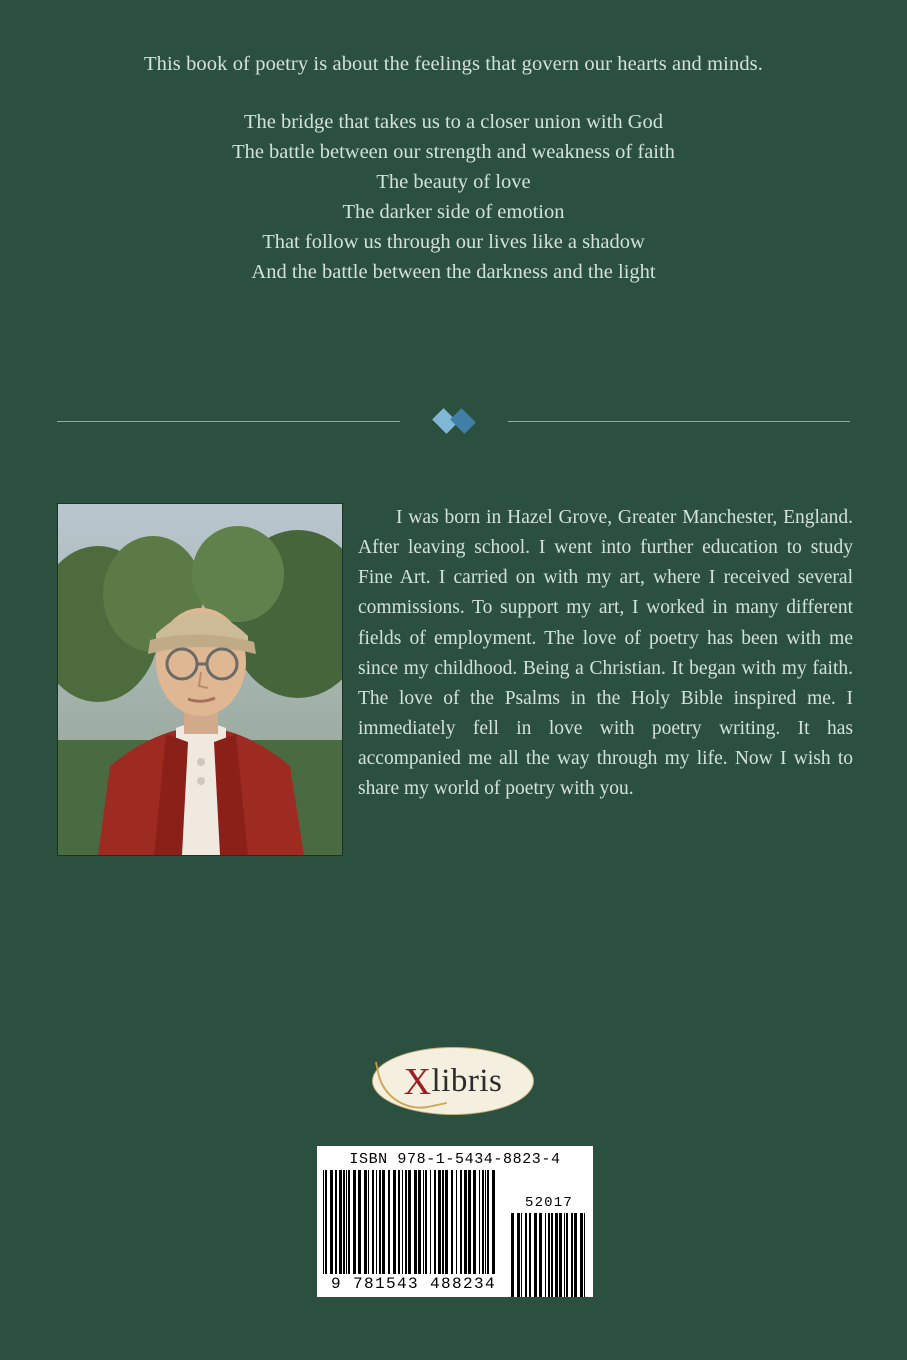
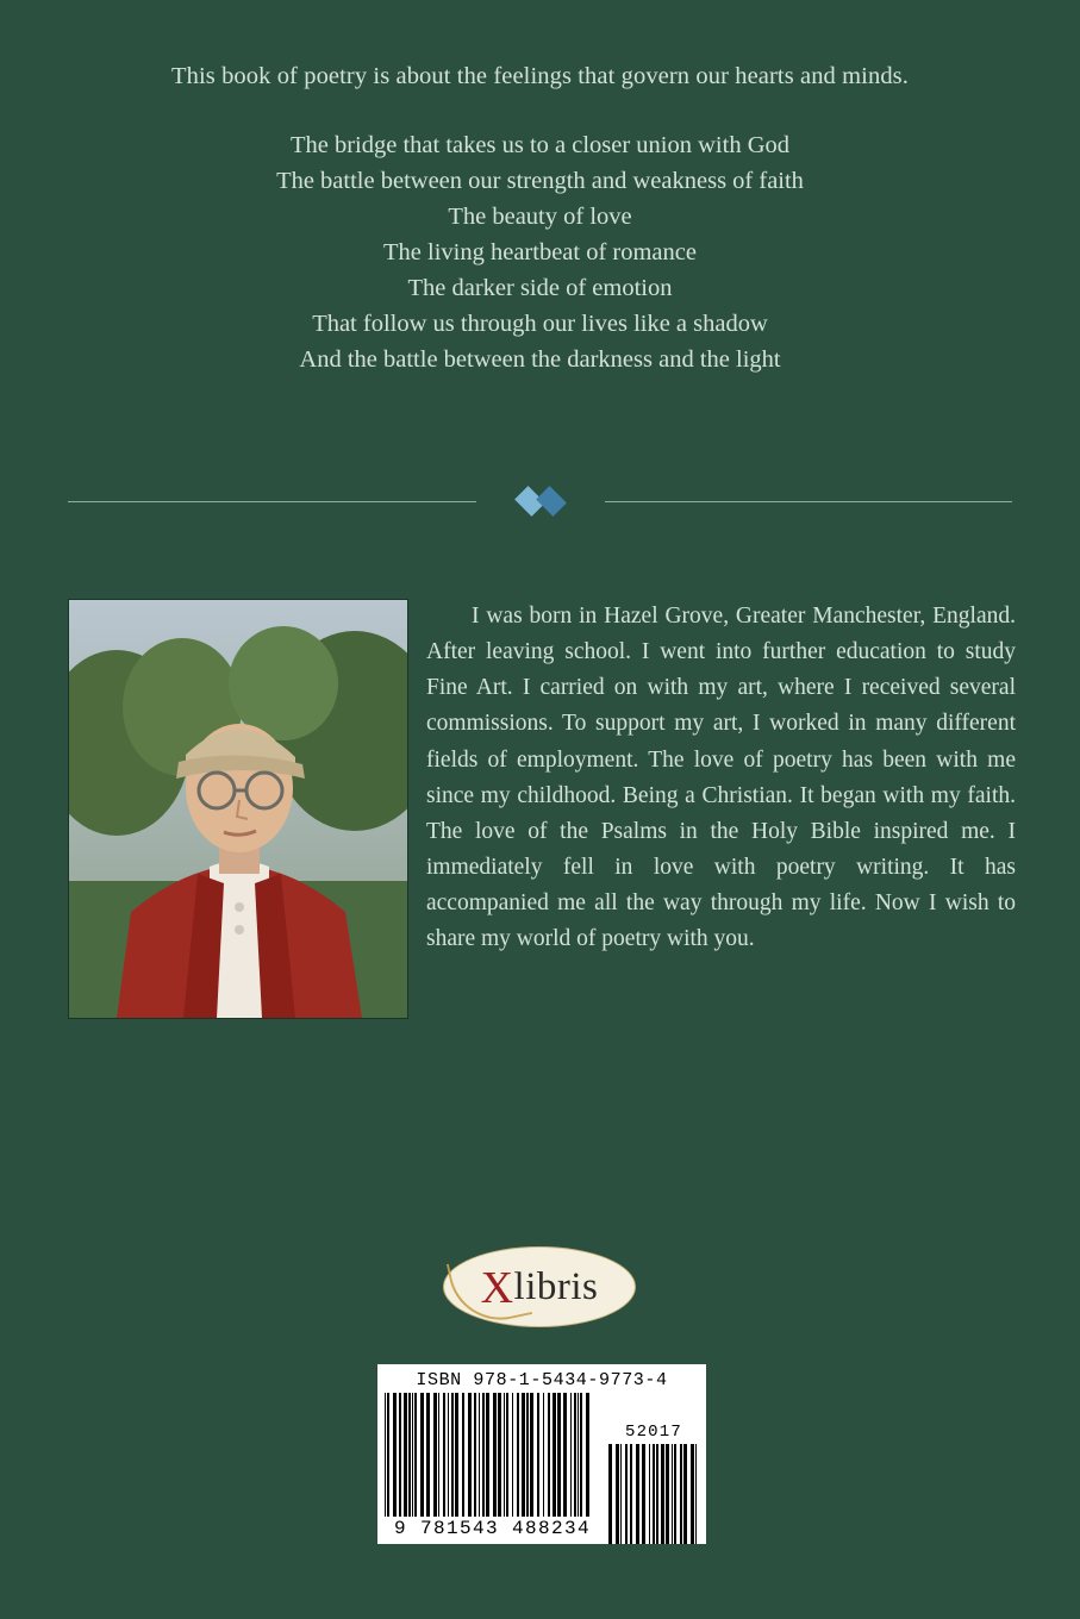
  This book of poetry is about the feelings that govern our hearts and minds.
  The bridge that takes us to a closer union with God
  The battle between our strength and weakness of faith
  The beauty of love
+ The living heartbeat of romance
  The darker side of emotion
  That follow us through our lives like a shadow
  And the battle between the darkness and the light
  I was born in Hazel Grove, Greater Manchester, England. After leaving school. I went into further education to study Fine Art. I carried on with my art, where I received several commissions. To support my art, I worked in many different fields of employment. The love of poetry has been with me since my childhood. Being a Christian. It began with my faith. The love of the Psalms in the Holy Bible inspired me. I immediately fell in love with poetry writing. It has accompanied me all the way through my life. Now I wish to share my world of poetry with you.
  X
  libris
- ISBN 978-1-5434-8823-4
+ ISBN 978-1-5434-9773-4
  9 781543 488234
  52017
